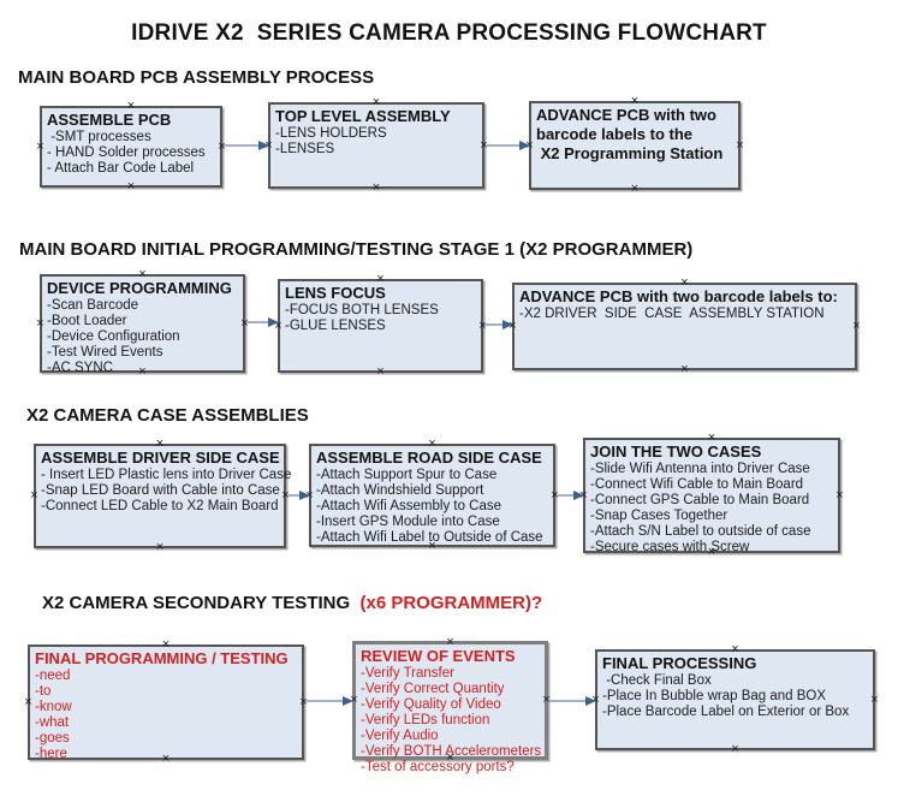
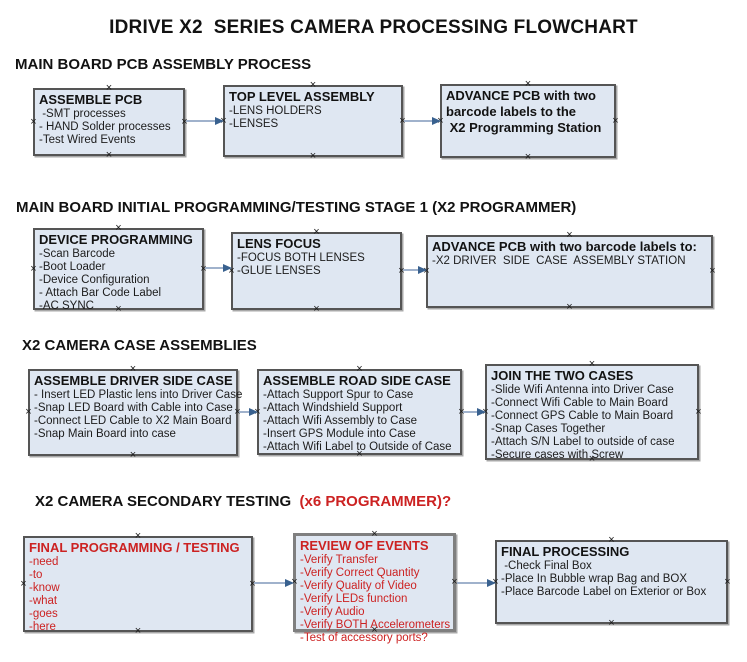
  IDRIVE X2 SERIES CAMERA PROCESSING FLOWCHART
  MAIN BOARD PCB ASSEMBLY PROCESS
  ASSEMBLE PCB
  -SMT processes
  - HAND Solder processes
- - Attach Bar Code Label
+ -Test Wired Events
  ×
  ×
  ×
  ×
  TOP LEVEL ASSEMBLY
  -LENS HOLDERS
  -LENSES
  ×
  ×
  ×
  ×
  ADVANCE PCB with two
  barcode labels to the
  X2 Programming Station
  ×
  ×
  ×
  ×
  MAIN BOARD INITIAL PROGRAMMING/TESTING STAGE 1 (X2 PROGRAMMER)
  DEVICE PROGRAMMING
  -Scan Barcode
  -Boot Loader
  -Device Configuration
- -Test Wired Events
+ - Attach Bar Code Label
  -AC SYNC
  ×
  ×
  ×
  ×
  LENS FOCUS
  -FOCUS BOTH LENSES
  -GLUE LENSES
  ×
  ×
  ×
  ×
  ADVANCE PCB with two barcode labels to:
  -X2 DRIVER SIDE CASE ASSEMBLY STATION
  ×
  ×
  ×
  ×
  X2 CAMERA CASE ASSEMBLIES
  ASSEMBLE DRIVER SIDE CASE
  - Insert LED Plastic lens into Driver Case
  -Snap LED Board with Cable into Case
  -Connect LED Cable to X2 Main Board
+ -Snap Main Board into case
  ×
  ×
  ×
  ×
  ASSEMBLE ROAD SIDE CASE
  -Attach Support Spur to Case
  -Attach Windshield Support
  -Attach Wifi Assembly to Case
  -Insert GPS Module into Case
  -Attach Wifi Label to Outside of Case
  ×
  ×
  ×
  ×
  JOIN THE TWO CASES
  -Slide Wifi Antenna into Driver Case
  -Connect Wifi Cable to Main Board
  -Connect GPS Cable to Main Board
  -Snap Cases Together
  -Attach S/N Label to outside of case
  -Secure cases with Screw
  ×
  ×
  ×
  ×
  X2 CAMERA SECONDARY TESTING (x6 PROGRAMMER)?
  FINAL PROGRAMMING / TESTING
  -need
  -to
  -know
  -what
  -goes
  -here
  ×
  ×
  ×
  ×
  REVIEW OF EVENTS
  -Verify Transfer
  -Verify Correct Quantity
  -Verify Quality of Video
  -Verify LEDs function
  -Verify Audio
  -Verify BOTH Accelerometers
  -Test of accessory ports?
  ×
  ×
  ×
  ×
  FINAL PROCESSING
  -Check Final Box
  -Place In Bubble wrap Bag and BOX
  -Place Barcode Label on Exterior or Box
  ×
  ×
  ×
  ×
